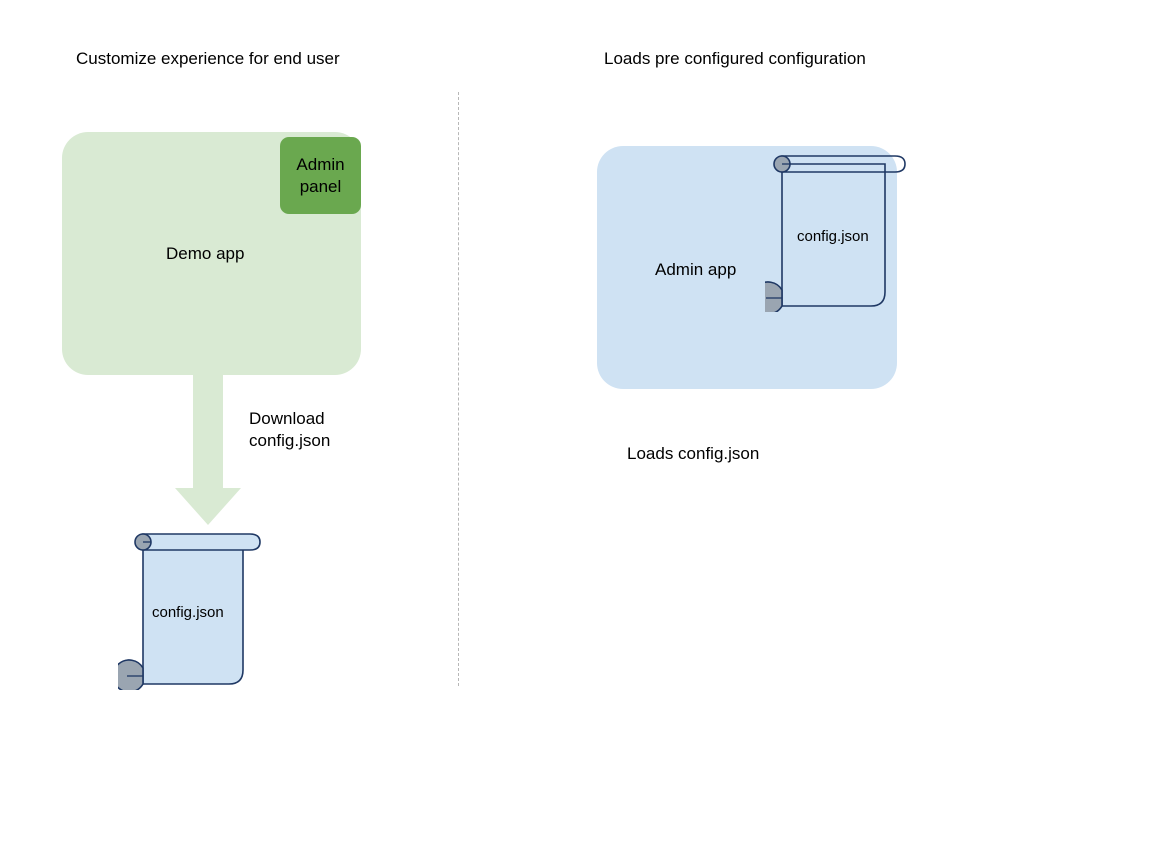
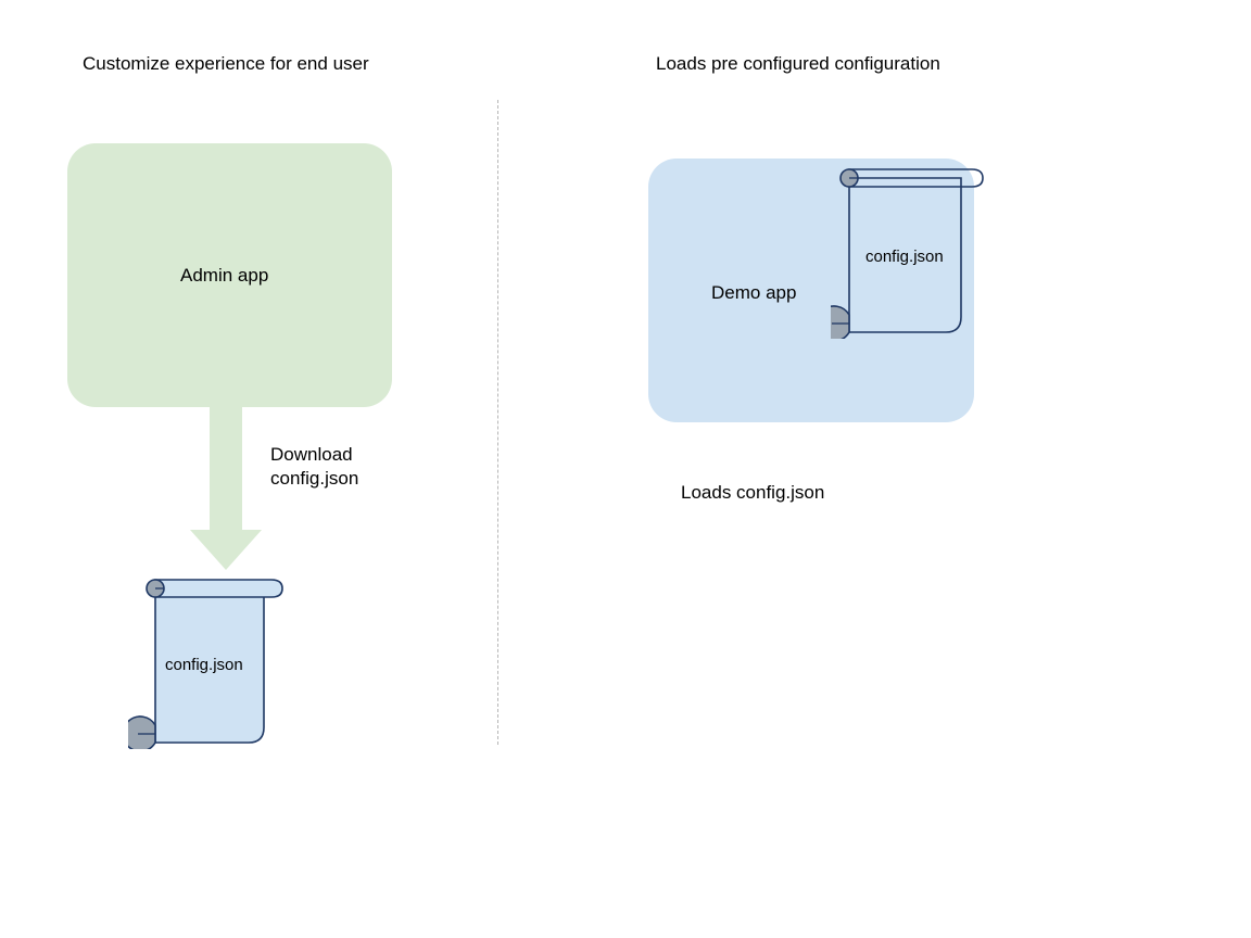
  Customize experience for end user
  Loads pre configured configuration
- Demo app
+ Admin app
- Admin
- panel
  Download
  config.json
  config.json
- Admin app
+ Demo app
  config.json
  Loads config.json
